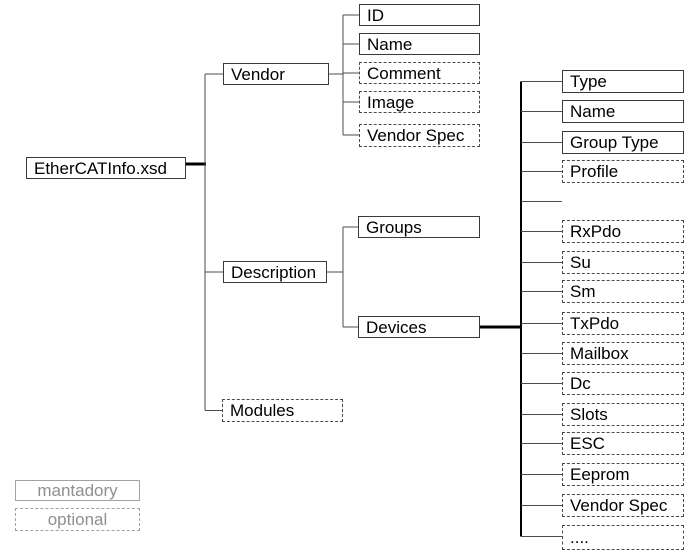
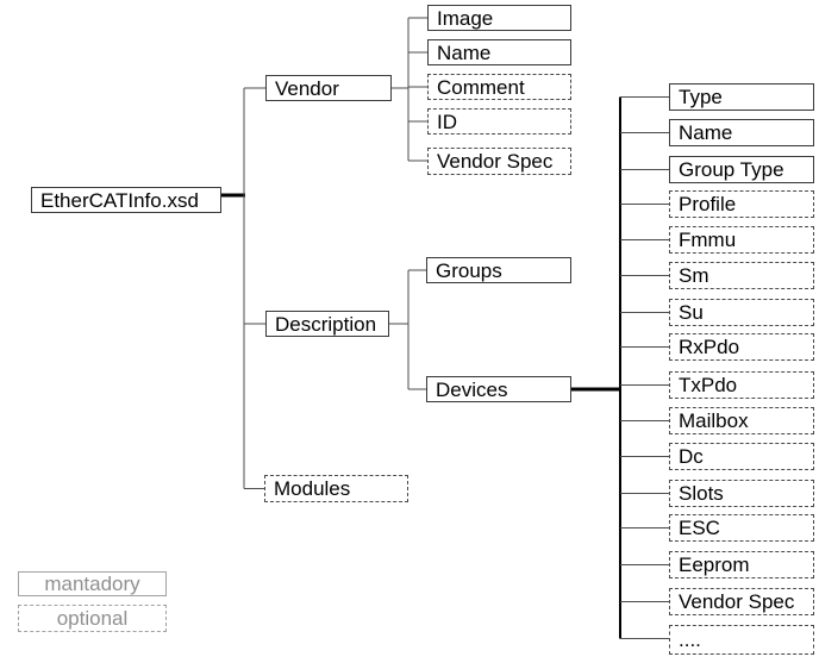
  EtherCATInfo.xsd
  Vendor
  Description
  Modules
- ID
+ Image
  Name
  Comment
- Image
+ ID
  Vendor Spec
  Groups
  Devices
  Type
  Name
  Group Type
  Profile
+ Fmmu
- RxPdo
+ Sm
  Su
- Sm
+ RxPdo
  TxPdo
  Mailbox
  Dc
  Slots
  ESC
  Eeprom
  Vendor Spec
  ....
  mantadory
  optional
